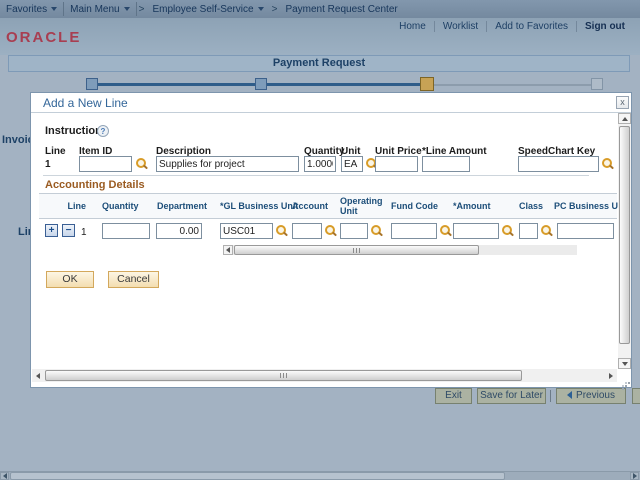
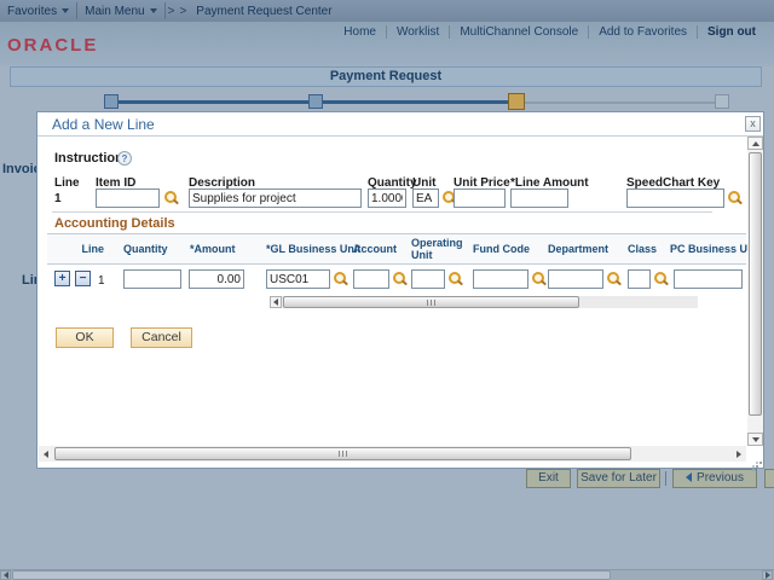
  Favorites
  Main Menu
  >
- Employee Self-Service
  >
  Payment Request Center
  Home
  Worklist
+ MultiChannel Console
  Add to Favorites
  Sign out
  ORACLE
  Payment Request
  Invoi
  Exit
  Save for Later
  Previous
  Add a New Line
  x
  Instructio
  ?
  Line
  Item ID
  Description
  Quantity
  Unit
  Unit Price
  *Line Amount
  SpeedChart Key
  1
  Supplies for project
  1.000
  EA
  Accounting Details
  Line
  Quantity
- Department
+ *Amount
  *GL Business Unit
  Account
  Operating Unit
  Fund Code
- *Amount
+ Department
  Class
  PC Business U
  +
  −
  1
  0.00
  USC01
  OK
  Cancel
